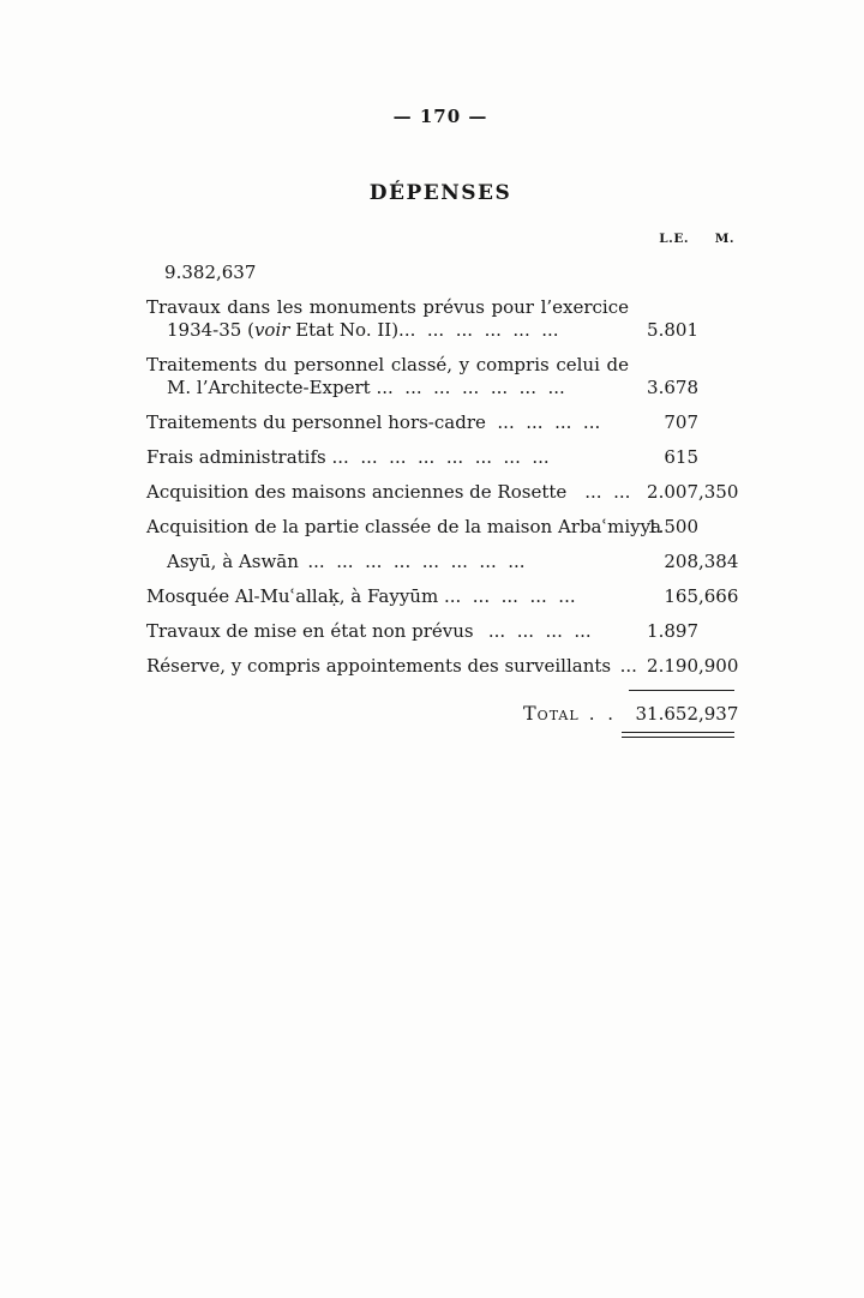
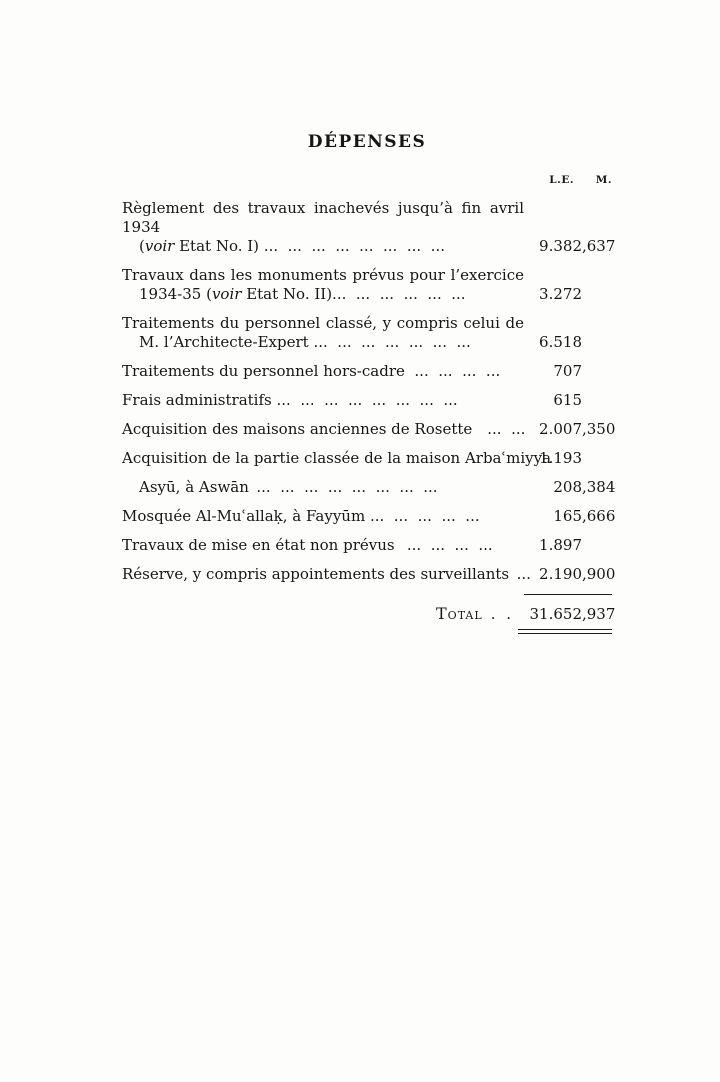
- — 170 —
  DÉPENSES
  L.E.
  M.
+ Règlement des travaux inachevés jusqu’à fin avril 1934
+ (voir Etat No. I) ... ... ... ... ... ... ... ...
  9.382
  ,637
  Travaux dans les monuments prévus pour l’exercice
  1934-35 (voir Etat No. II)... ... ... ... ... ...
- 5.801
+ 3.272
  Traitements du personnel classé, y compris celui de
  M. l’Architecte-Expert ... ... ... ... ... ... ...
- 3.678
+ 6.518
  Traitements du personnel hors-cadre ... ... ... ...
  707
  Frais administratifs ... ... ... ... ... ... ... ...
  615
  Acquisition des maisons anciennes de Rosette ... ...
  2.007
  ,350
  Acquisition de la partie classée de la maison Arbaʿmi
- 1.500
+ 1.193
  Asyū, à Aswān ... ... ... ... ... ... ... ...
  208
  ,384
  Mosquée Al-Muʿallaḳ, à Fayyūm ... ... ... ... ...
  165
  ,666
  Travaux de mise en état non prévus ... ... ... ...
  1.897
  Réserve, y compris appointements des surveillants ..
  2.190
  ,900
  Total
  . .
  31.652
  ,937
